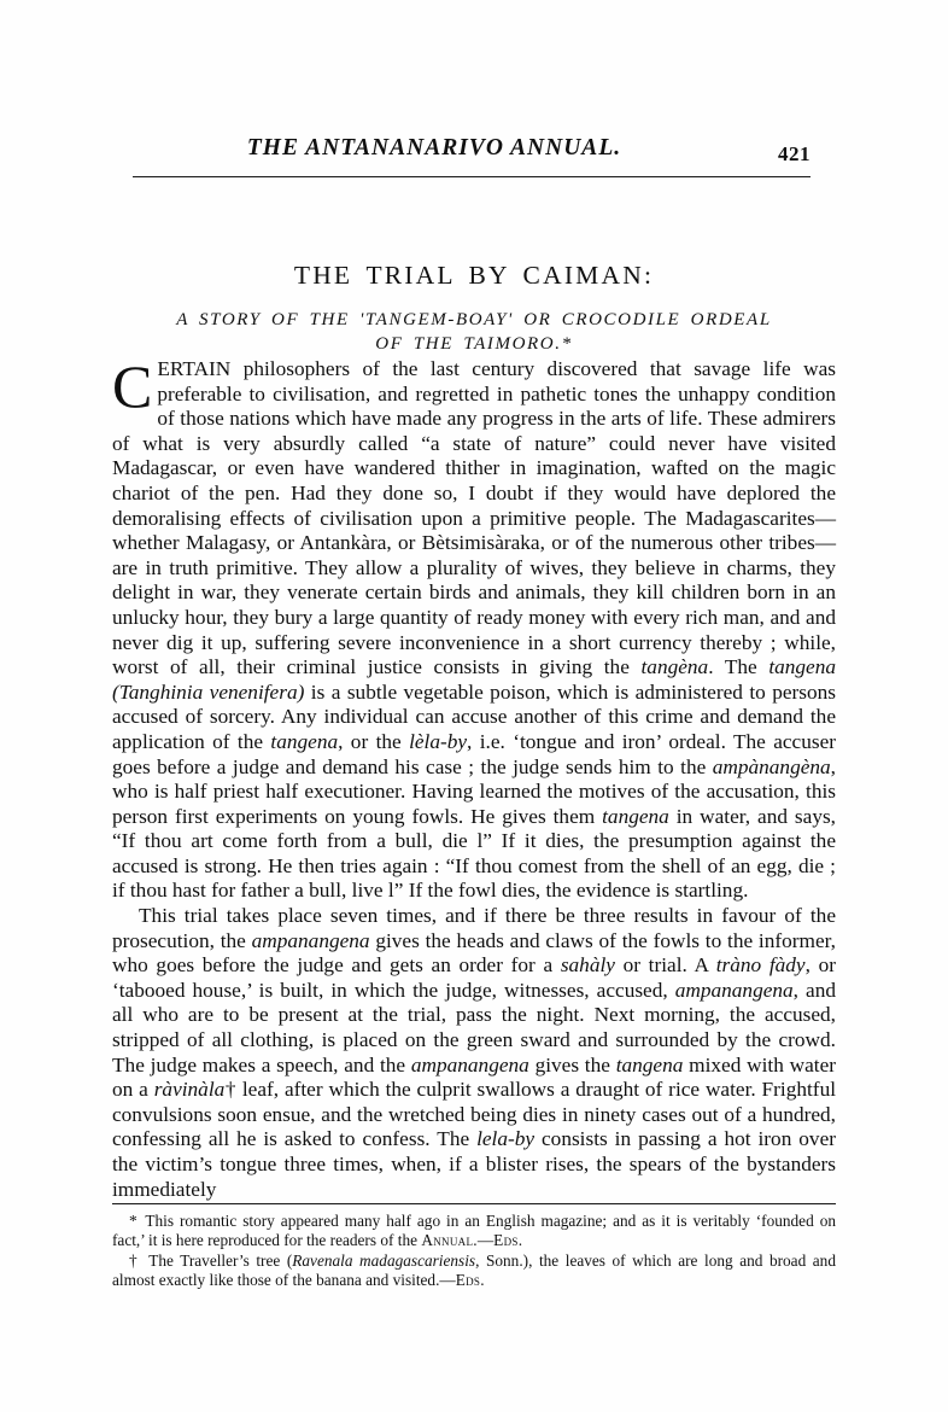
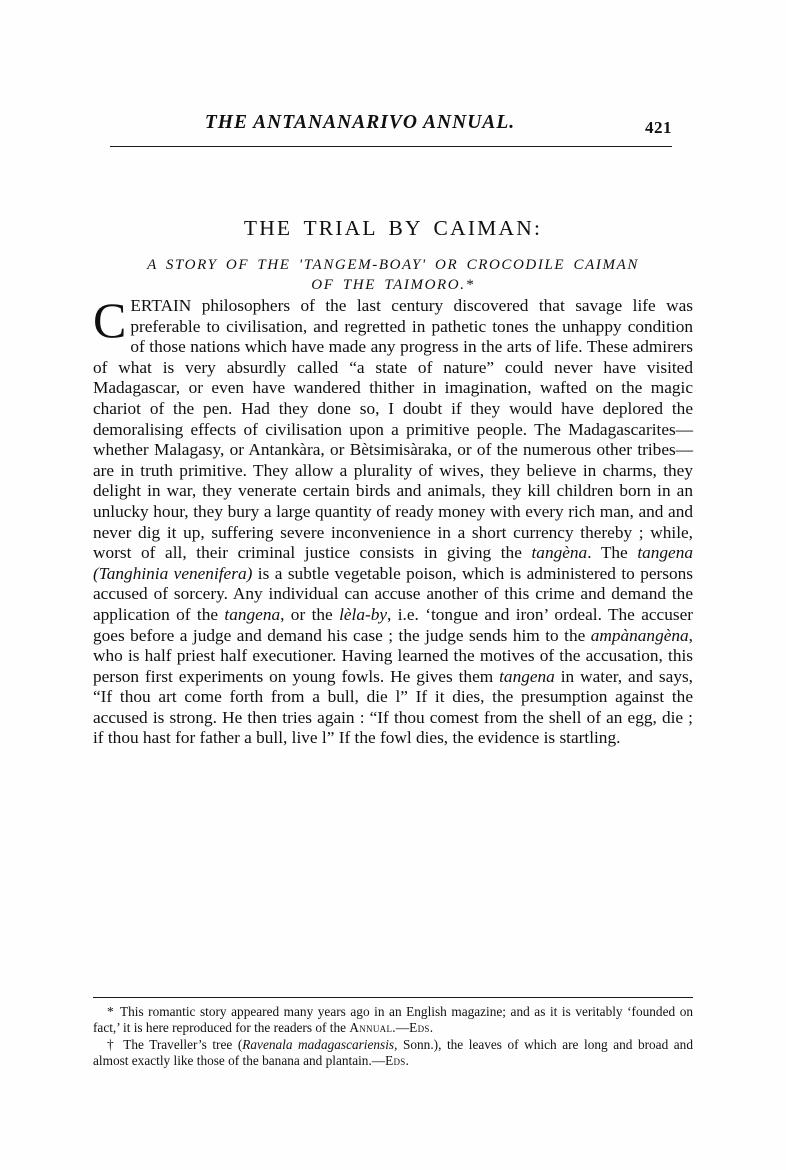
  THE ANTANANARIVO ANNUAL.
  421
  THE TRIAL BY CAIMAN:
- A STORY OF THE 'TANGEM-BOAY' OR CROCODILE ORDEAL
+ A STORY OF THE 'TANGEM-BOAY' OR CROCODILE CAIMAN
  OF THE TAIMORO.*
  C
  ERTAIN philosophers of the last century discovered that savage life was preferable to civilisation, and regretted in pathetic tones the unhappy condition of those nations which have made any progress in the arts of life. These admirers of what is very absurdly called “a state of nature” could never have visited Madagascar, or even have wandered thither in imagination, wafted on the magic chariot of the pen. Had they done so, I doubt if they would have deplored the demoralising effects of civilisation upon a primitive people. The Madagascarites—whether Malagasy, or Antankàra, or Bètsimisàraka, or of the numerous other tribes—are in truth primitive. They allow a plurality of wives, they believe in charms, they delight in war, they venerate certain birds and animals, they kill children born in an unlucky hour, they bury a large quantity of ready money with every rich man, and and never dig it up, suffering severe inconvenience in a short currency thereby ; while, worst of all, their criminal justice consists in giving the tangèna. The tangena (Tanghinia venenifera) is a subtle vegetable poison, which is administered to persons accused of sorcery. Any individual can accuse another of this crime and demand the application of the tangena, or the lèla-by, i.e. ‘tongue and iron’ ordeal. The accuser goes before a judge and demand his case ; the judge sends him to the ampànangèna, who is half priest half executioner. Having learned the motives of the accusation, this person first experiments on young fowls. He gives them tangena in water, and says, “If thou art come forth from a bull, die l” If it dies, the presumption against the accused is strong. He then tries again : “If thou comest from the shell of an egg, die ; if thou hast for father a bull, live l” If the fowl dies, the evidence is startling.
- This trial takes place seven times, and if there be three results in favour of the prosecution, the ampanangena gives the heads and claws of the fowls to the informer, who goes before the judge and gets an order for a sahàly or trial. A tràno fàdy, or ‘tabooed house,’ is built, in which the judge, witnesses, accused, ampanangena, and all who are to be present at the trial, pass the night. Next morning, the accused, stripped of all clothing, is placed on the green sward and surrounded by the crowd. The judge makes a speech, and the ampanangena gives the tangena mixed with water on a ràvinàla† leaf, after which the culprit swallows a draught of rice water. Frightful convulsions soon ensue, and the wretched being dies in ninety cases out of a hundred, confessing all he is asked to confess. The lela-by consists in passing a hot iron over the victim’s tongue three times, when, if a blister rises, the spears of the bystanders immediately
- * This romantic story appeared many half ago in an English magazine; and as it is veritably ‘founded on fact,’ it is here reproduced for the readers of the Annual.—Eds.
+ * This romantic story appeared many years ago in an English magazine; and as it is veritably ‘founded on fact,’ it is here reproduced for the readers of the Annual.—Eds.
- † The Traveller’s tree (Ravenala madagascariensis, Sonn.), the leaves of which are long and broad and almost exactly like those of the banana and visited.—Eds.
+ † The Traveller’s tree (Ravenala madagascariensis, Sonn.), the leaves of which are long and broad and almost exactly like those of the banana and plantain.—Eds.
